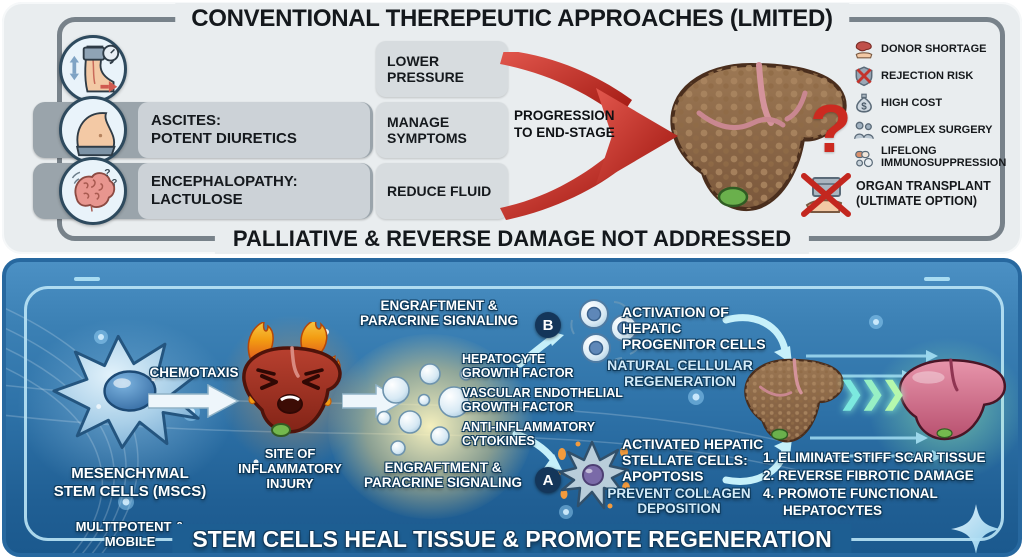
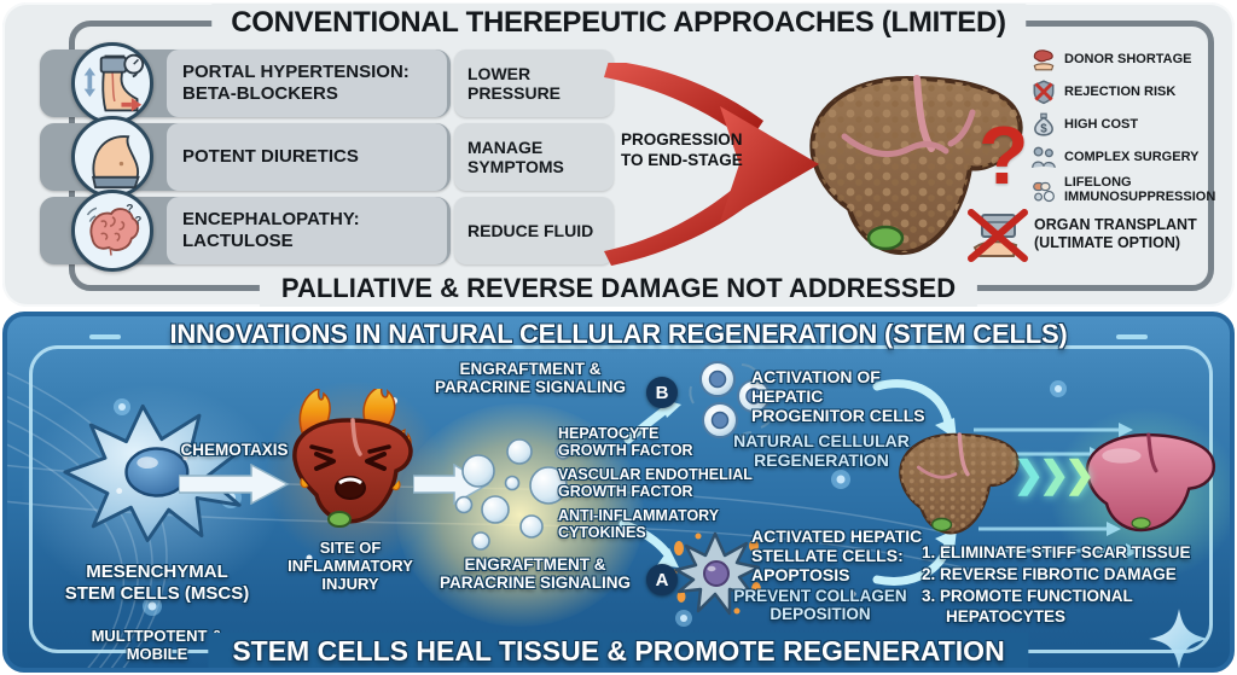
  CONVENTIONAL THEREPEUTIC APPROACHES (LMITED)
+ PORTAL HYPERTENSION:
+ BETA-BLOCKERS
  LOWER PRESSURE
- ASCITES:
  POTENT DIURETICS
  MANAGE SYMPTOMS
  ENCEPHALOPATHY:
  LACTULOSE
  ?
  ?
  REDUCE FLUID
  PROGRESSION
  TO END-STAGE
  ?
  DONOR SHORTAGE
  REJECTION RISK
  $
  HIGH COST
  COMPLEX SURGERY
  LIFELONG
  IMMUNOSUPPRESSION
  ORGAN TRANSPLANT
  (ULTIMATE OPTION)
  PALLIATIVE & REVERSE DAMAGE NOT ADDRESSED
+ INNOVATIONS IN NATURAL CELLULAR REGENERATION (STEM CELLS)
  MESENCHYMAL
  STEM CELLS (MSCS)
  MULTTPOTENT
  MOBILE
  CHEMOTAXIS
  SITE OF
  INFLAMMATORY
  INJURY
  ENGRAFTMENT &
  PARACRINE SIGNALING
  ENGRAFTMENT &
  PARACRINE SIGNALING
  HEPATOCYTE
  GROWTH FACTOR
  VASCULAR ENDOTHELIAL
  GROWTH FACTOR
  ANTI-INFLAMMATORY
  CYTOKINES
  B
  ACTIVATION OF
  HEPATIC
  PROGENITOR CELLS
  NATURAL CELLULAR
  REGENERATION
  A
  ACTIVATED HEPATIC
  STELLATE CELLS:
  APOPTOSIS
  PREVENT COLLAGEN
  DEPOSITION
  ❯❯❯
  1. ELIMINATE STIFF SCAR TISSUE
  2. REVERSE FIBROTIC DAMAGE
- 4. PROMOTE FUNCTIONAL HEPATOCYTES
+ 3. PROMOTE FUNCTIONAL HEPATOCYTES
  STEM CELLS HEAL TISSUE & PROMOTE REGENERATION
